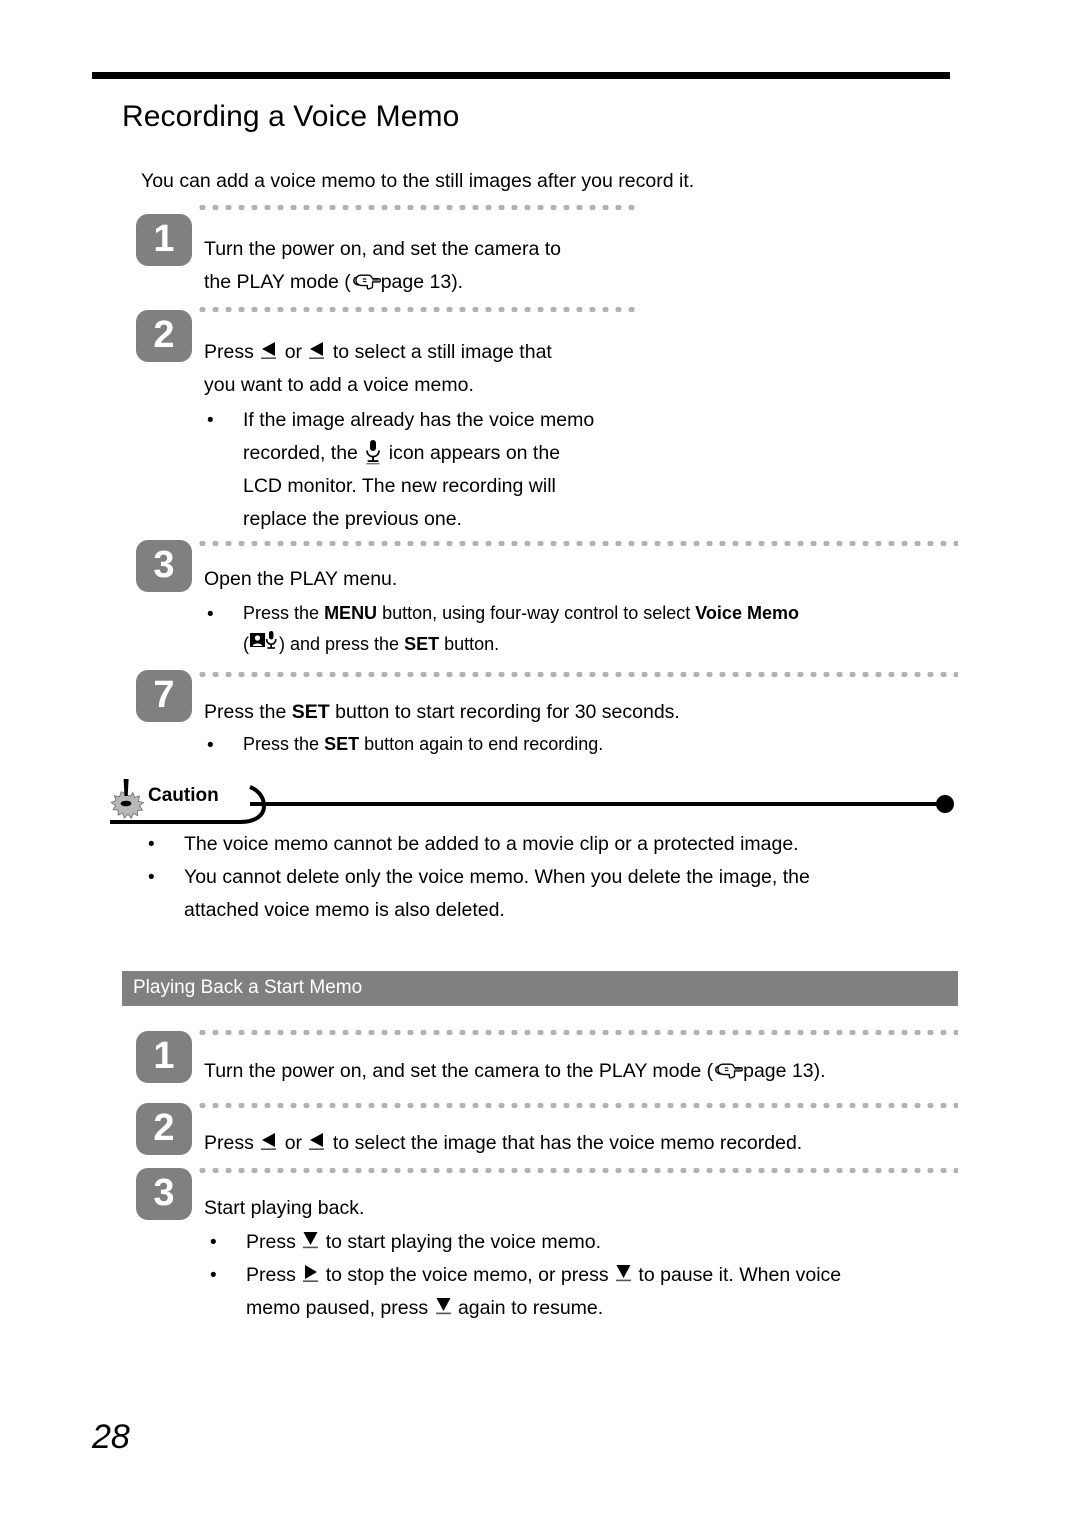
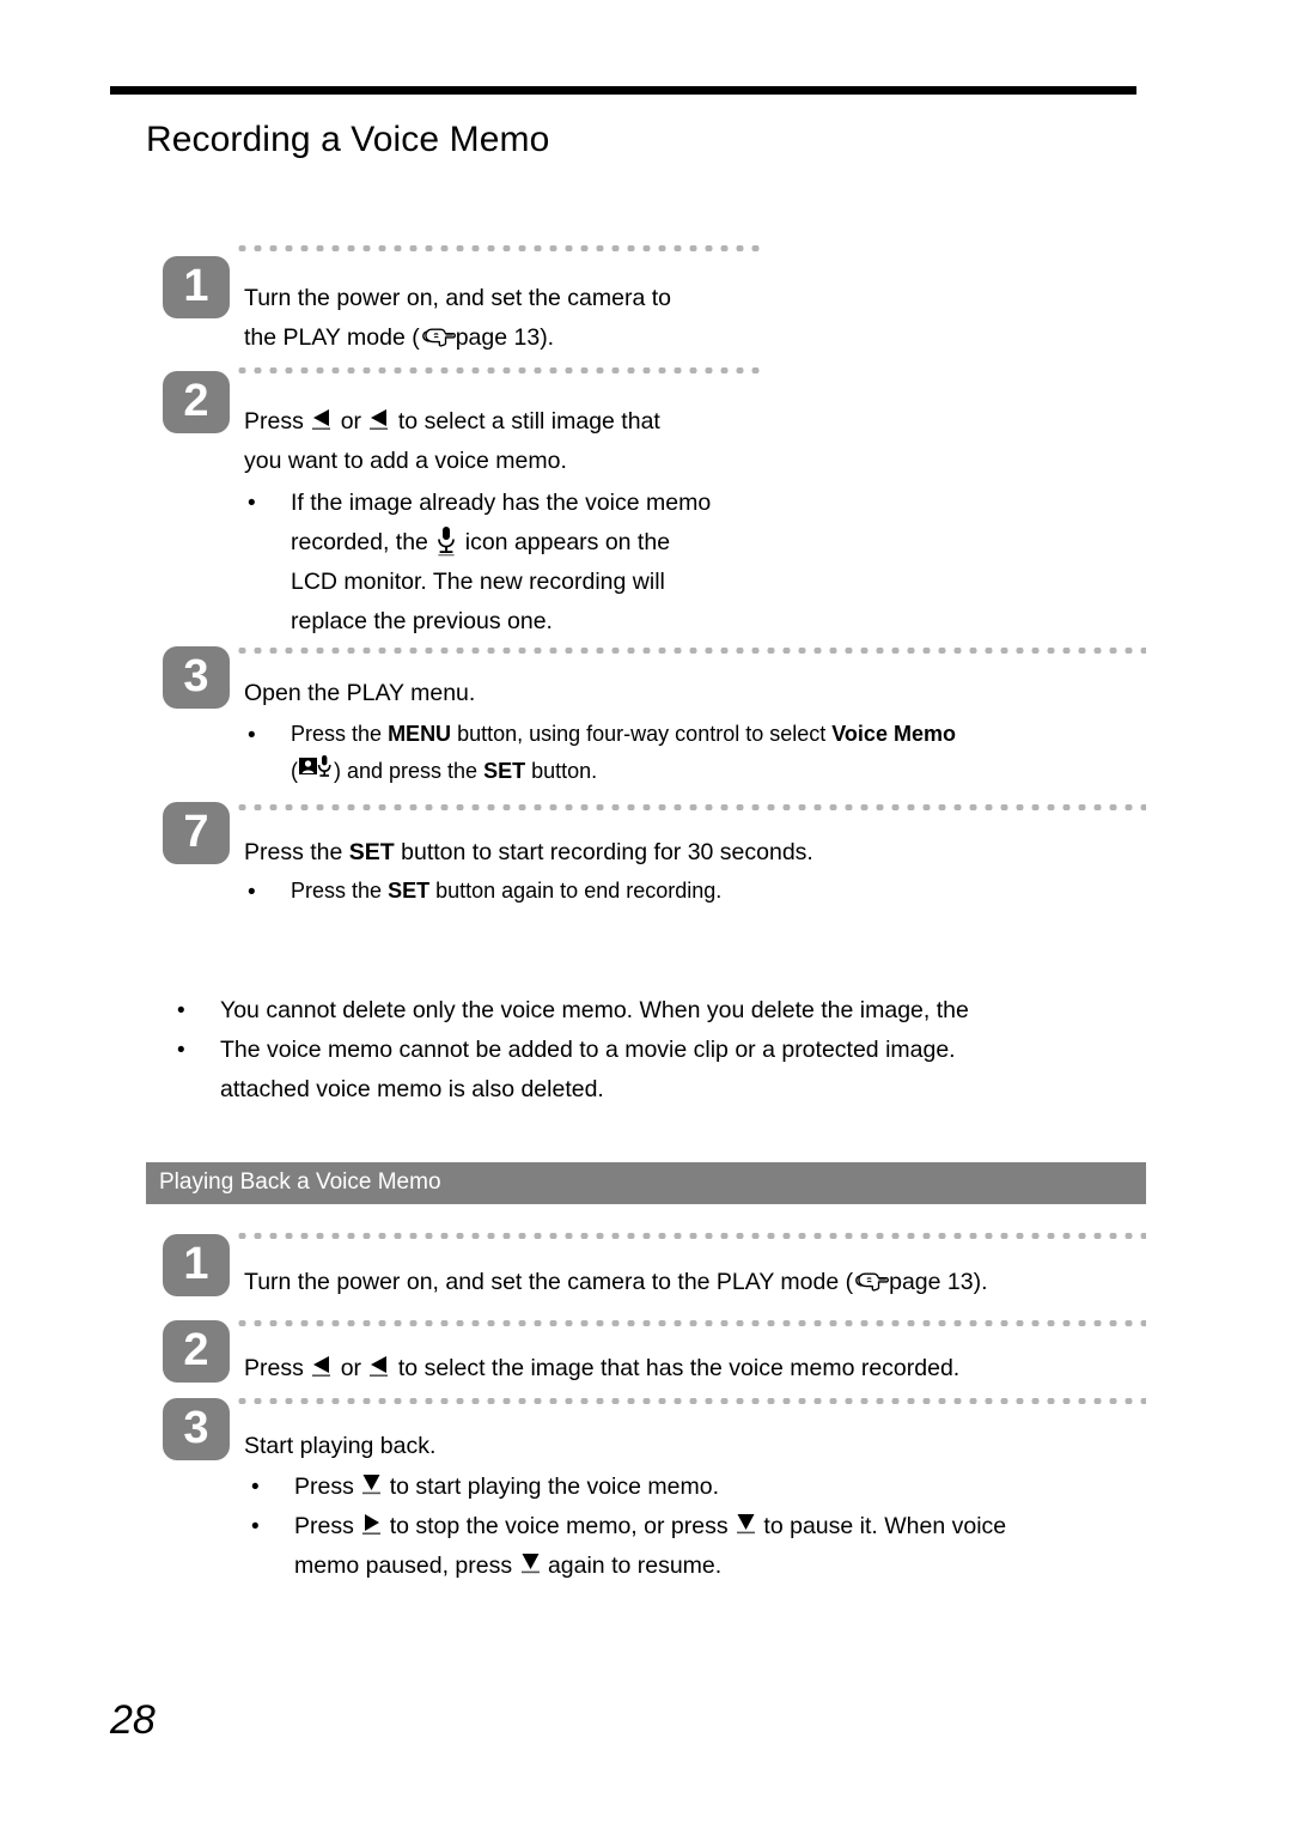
  Recording a Voice Memo
- You can add a voice memo to the still images after you record it.
  1
  Turn the power on, and set the camera to
  the PLAY mode ( page 13).
  2
  Press or to select a still image that
  you want to add a voice memo.
  •
  If the image already has the voice memo
  recorded, the icon appears on the
  LCD monitor. The new recording will
  replace the previous one.
  3
  Open the PLAY menu.
  •
  Press the MENU button, using four-way control to select Voice Memo
  ( ) and press the SET button.
  7
  Press the SET button to start recording for 30 seconds.
  •
  Press the SET button again to end recording.
- Caution
  •
- The voice memo cannot be added to a movie clip or a protected image.
+ You cannot delete only the voice memo. When you delete the image, the
  •
- You cannot delete only the voice memo. When you delete the image, the
+ The voice memo cannot be added to a movie clip or a protected image.
  attached voice memo is also deleted.
- Playing Back a Start Memo
+ Playing Back a Voice Memo
  1
  Turn the power on, and set the camera to the PLAY mode ( page 13).
  2
  Press or to select the image that has the voice memo recorded.
  3
  Start playing back.
  •
  Press to start playing the voice memo.
  •
  Press to stop the voice memo, or press to pause it. When voice
  memo paused, press again to resume.
  28
